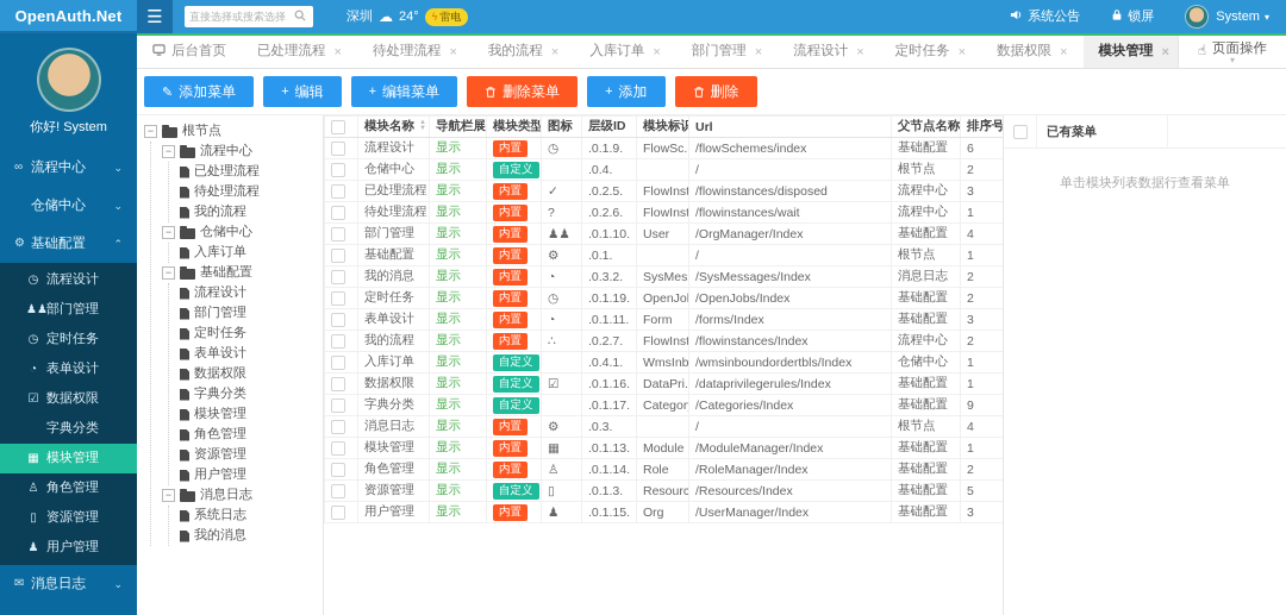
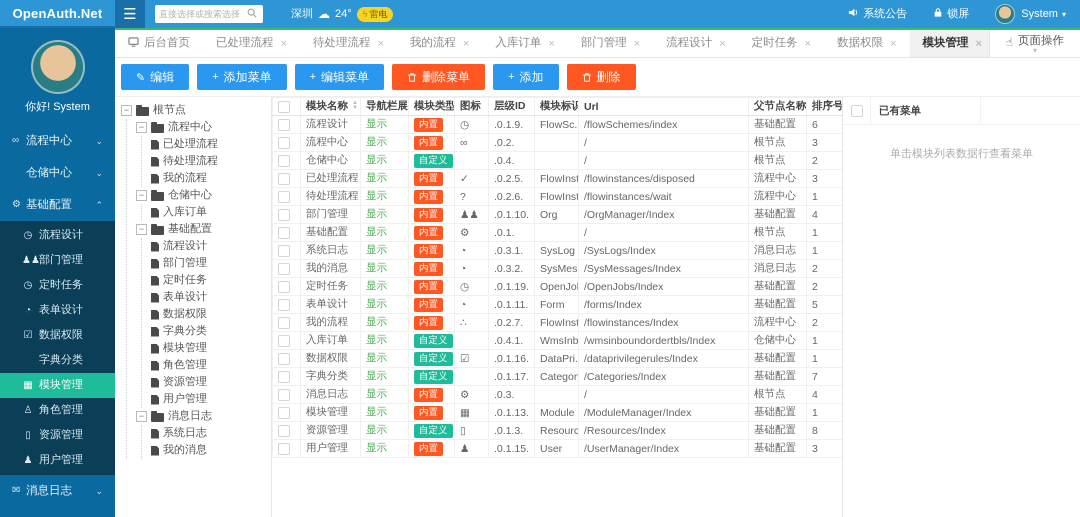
  OpenAuth.Net
  ☰
  直接选择或搜索选择
  深圳
  ☁
  24°
  ϟ
  雷电
  系统公告
  锁屏
  System
  ▾
  你好! System
  ∞
  流程中心
  ⌄
  仓储中心
  ⌄
  ⚙
  基础配置
  ⌃
  ◷
  流程设计
  ♟♟
  部门管理
  ◷
  定时任务
  ◔
  表单设计
  ☑
  数据权限
  字典分类
  ▦
  模块管理
  ♙
  角色管理
  ▯
  资源管理
  ♟
  用户管理
  ✉
  消息日志
  ⌄
  后台首页
  已处理流程
  ×
  待处理流程
  ×
  我的流程
  ×
  入库订单
  ×
  部门管理
  ×
  流程设计
  ×
  定时任务
  ×
  数据权限
  ×
  模块管理
  ×
  ☝
  页面操作
  ▾
  ✎
- 添加菜单
+ 编辑
  +
- 编辑
+ 添加菜单
  +
  编辑菜单
  删除菜单
  +
  添加
  删除
  −
  根节点
  −
  流程中心
  已处理流程
  待处理流程
  我的流程
  −
  仓储中心
  入库订单
  −
  基础配置
  流程设计
  部门管理
  定时任务
  表单设计
  数据权限
  字典分类
  模块管理
  角色管理
  资源管理
  用户管理
  −
  消息日志
  系统日志
  我的消息
  	模块名称	导航栏展	模块类型	图标	层级ID	模块标识	Url	父节点名称	排序号
  	流程设计	显示	内置	◷	.0.1.9.	FlowSc.	/flowSchemes/index	基础配置	6
+ 	流程中心	显示	内置	∞	.0.2.		/	根节点	3
  	仓储中心	显示	自定义		.0.4.		/	根节点	2
  	已处理流程	显示	内置	✓	.0.2.5.	FlowInst	/flowinstances/disposed	流程中心	3
  	待处理流程	显示	内置	?	.0.2.6.	FlowInst	/flowinstances/wait	流程中心	1
- 	部门管理	显示	内置	♟♟	.0.1.10.	User	/OrgManager/Index	基础配置	4
+ 	部门管理	显示	内置	♟♟	.0.1.10.	Org	/OrgManager/Index	基础配置	4
  	基础配置	显示	内置	⚙	.0.1.		/	根节点	1
+ 	系统日志	显示	内置	◔	.0.3.1.	SysLog	/SysLogs/Index	消息日志	1
  	我的消息	显示	内置	◔	.0.3.2.	SysMes	/SysMessages/Index	消息日志	2
  	定时任务	显示	内置	◷	.0.1.19.	OpenJo	/OpenJobs/Index	基础配置	2
- 	表单设计	显示	内置	◔	.0.1.11.	Form	/forms/Index	基础配置	3
+ 	表单设计	显示	内置	◔	.0.1.11.	Form	/forms/Index	基础配置	5
  	我的流程	显示	内置	∴	.0.2.7.	FlowInst	/flowinstances/Index	流程中心	2
  	入库订单	显示	自定义		.0.4.1.	WmsInb	/wmsinboundordertbls/Index	仓储中心	1
  	数据权限	显示	自定义	☑	.0.1.16.	DataPri.	/dataprivilegerules/Index	基础配置	1
- 	字典分类	显示	自定义		.0.1.17.	Categor	/Categories/Index	基础配置	9
+ 	字典分类	显示	自定义		.0.1.17.	Categor	/Categories/Index	基础配置	7
  	消息日志	显示	内置	⚙	.0.3.		/	根节点	4
  	模块管理	显示	内置	▦	.0.1.13.	Module	/ModuleManager/Index	基础配置	1
- 	角色管理	显示	内置	♙	.0.1.14.	Role	/RoleManager/Index	基础配置	2
- 	资源管理	显示	自定义	▯	.0.1.3.	Resourc	/Resources/Index	基础配置	5
+ 	资源管理	显示	自定义	▯	.0.1.3.	Resourc	/Resources/Index	基础配置	8
- 	用户管理	显示	内置	♟	.0.1.15.	Org	/UserManager/Index	基础配置	3
+ 	用户管理	显示	内置	♟	.0.1.15.	User	/UserManager/Index	基础配置	3
  已有菜单
  单击模块列表数据行查看菜单
